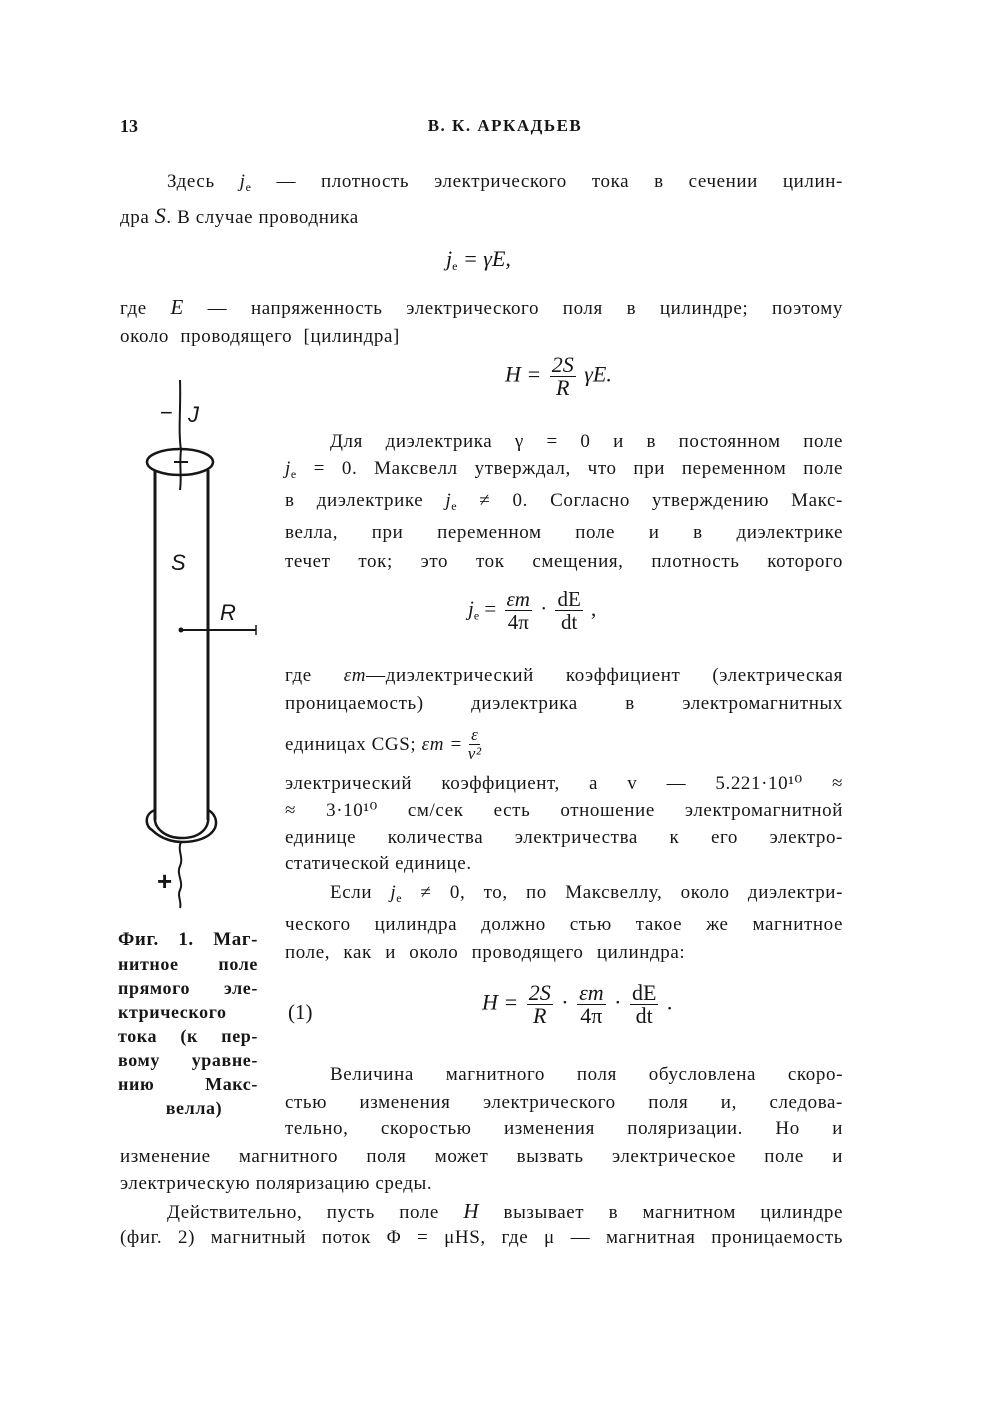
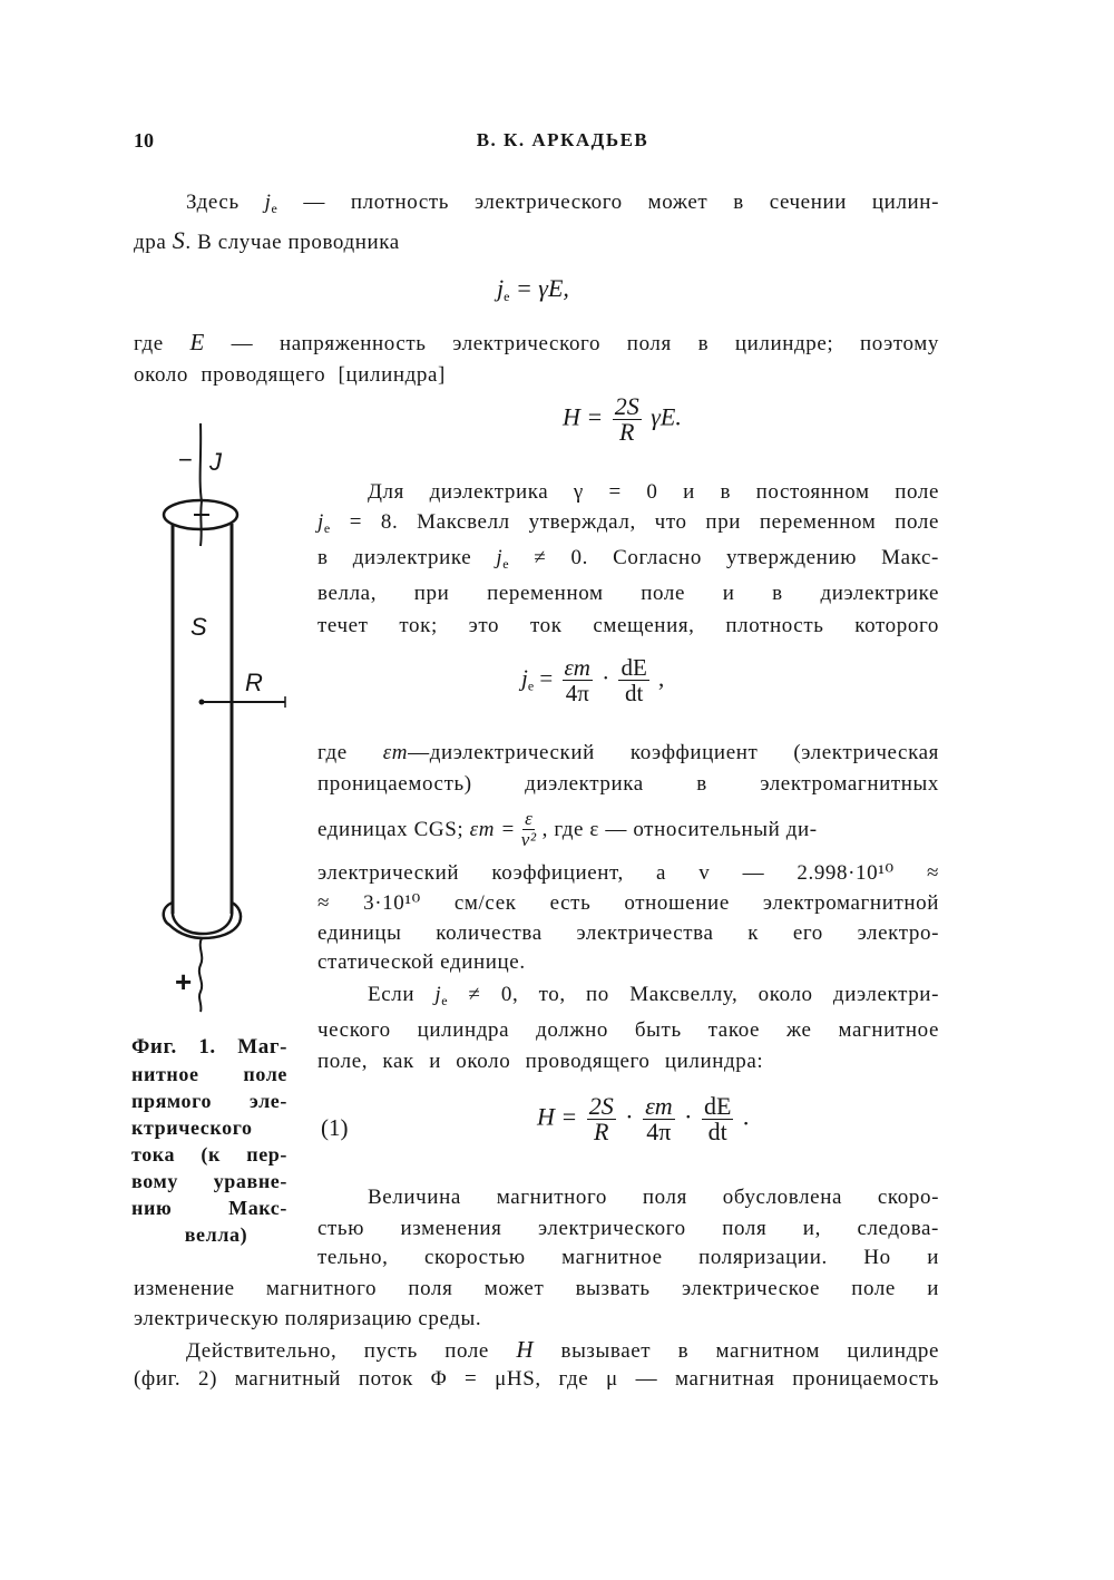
- 13
+ 10
  В. К. АРКАДЬЕВ
- Здесь je — плотность электрического тока в сечении цилин-
+ Здесь je — плотность электрического может в сечении цилин-
  дра S. В случае проводника
  je = γE,
  где E — напряженность электрического поля в цилиндре; поэтому
  около проводящего [цилиндра]
  H =
  2S
  R
  γE.
  Для диэлектрика γ = 0 и в постоянном поле
- je = 0. Максвелл утверждал, что при переменном поле
+ je = 8. Максвелл утверждал, что при переменном поле
  в диэлектрике je ≠ 0. Согласно утверждению Макс-
  велла, при переменном поле и в диэлектрике
  течет ток; это ток смещения, плотность которого
  je =
  εm
  4π
  ·
  dE
  dt
  ,
  где εm—диэлектрический коэффициент (электрическая
  проницаемость) диэлектрика в электромагнитных
  единицах CGS;
  εm =
  ε
  v²
+ , где ε — относительный ди-
- электрический коэффициент, а v — 5.221·10¹⁰ ≈
+ электрический коэффициент, а v — 2.998·10¹⁰ ≈
  ≈ 3·10¹⁰ см/сек есть отношение электромагнитной
- единице количества электричества к его электро-
+ единицы количества электричества к его электро-
  статической единице.
  Если je ≠ 0, то, по Максвеллу, около диэлектри-
- ческого цилиндра должно стью такое же магнитное
+ ческого цилиндра должно быть такое же магнитное
  поле, как и около проводящего цилиндра:
  (1)
  H =
  2S
  R
  ·
  εm
  4π
  ·
  dE
  dt
  .
  Величина магнитного поля обусловлена скоро-
  стью изменения электрического поля и, следова-
- тельно, скоростью изменения поляризации. Но и
+ тельно, скоростью магнитное поляризации. Но и
  изменение магнитного поля может вызвать электрическое поле и
  электрическую поляризацию среды.
  Действительно, пусть поле H вызывает в магнитном цилиндре
  (фиг. 2) магнитный поток Φ = μHS, где μ — магнитная проницаемость
  −
  J
  S
  R
  +
  Фиг. 1. Маг-
  нитное поле
  прямого эле-
  ктрического
  тока (к пер-
  вому уравне-
  нию Макс-
  велла)
